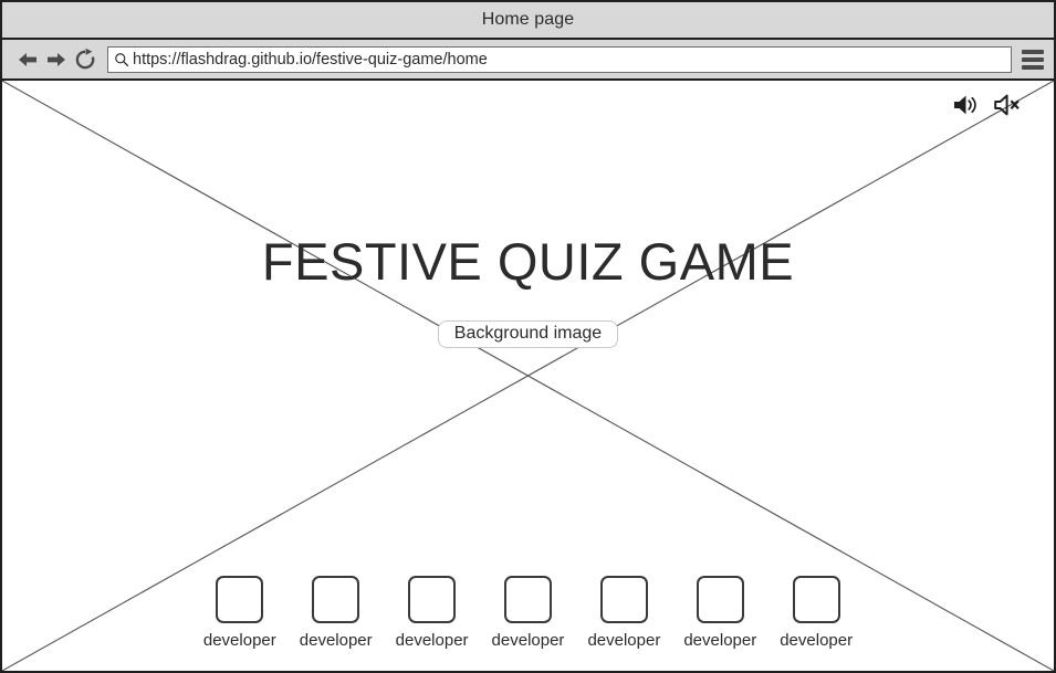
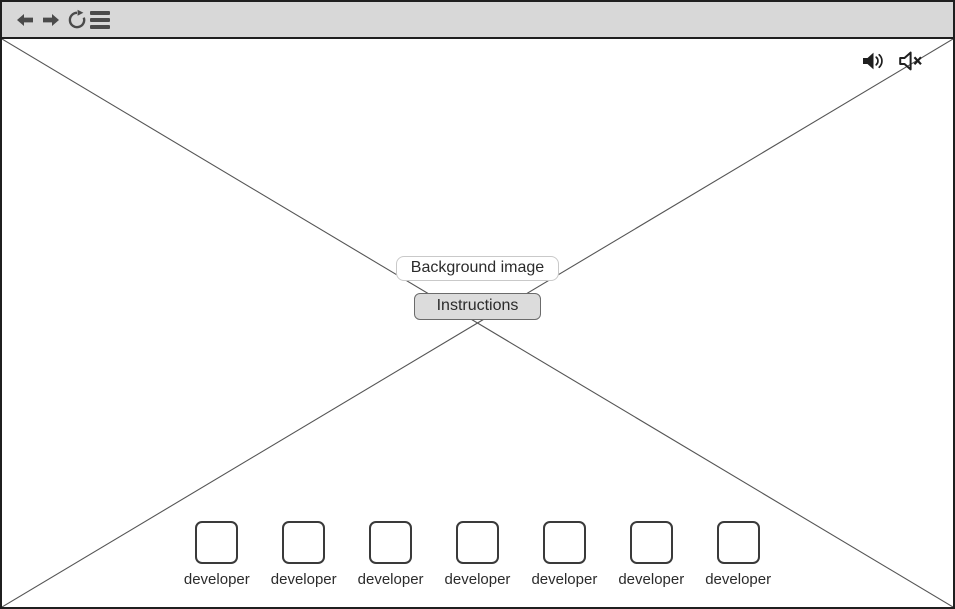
- Home page
- https://flashdrag.github.io/festive-quiz-game/home
- FESTIVE QUIZ GAME
  Background image
+ Instructions
  developer
  developer
  developer
  developer
  developer
  developer
  developer
